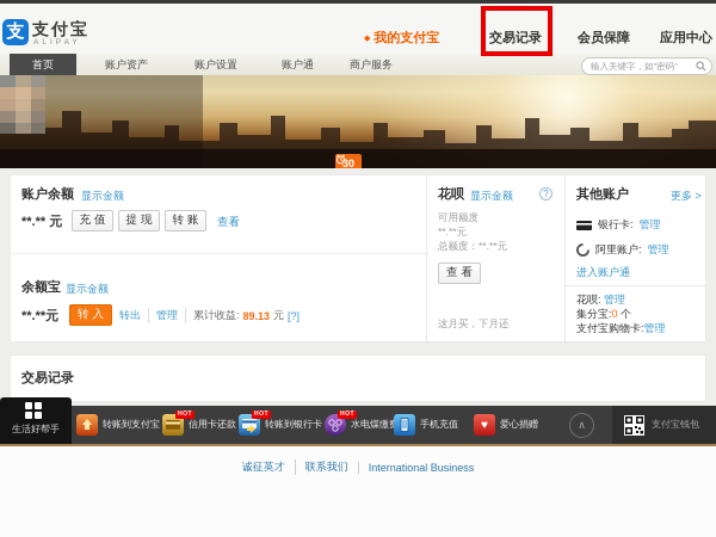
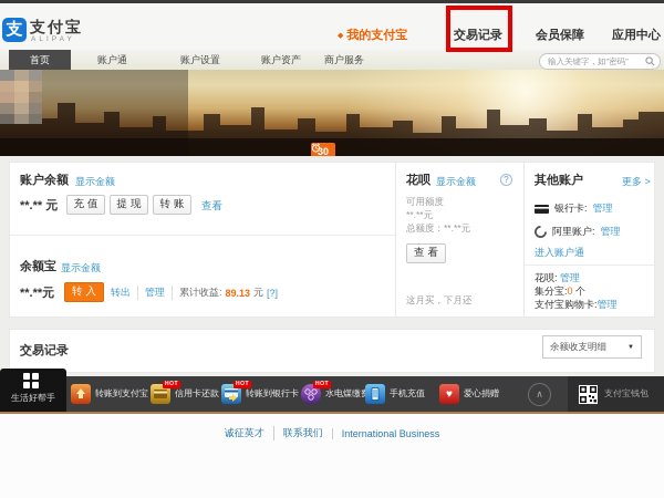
  支
  支付宝
  我的支付宝
  交易记录
  会员保障
  应用中心
  首页
- 账户资产
+ 账户通
  账户设置
- 账户通
+ 账户资产
  商户服务
  输入关键字，如"密码"
  30
  账户余额
  显示金额
  **.** 元
  充值
  提现
  转账
  查看
  余额宝
  显示金额
  **.**元
  转入
  转出
  管理
  累计收益:
  89.13
  元
  [?]
  花呗
  显示金额
  ?
  可用额度
  **.**元
  总额度：**.**元
  查看
  这月买，下月还
  其他账户
  更多 >
  银行卡:
  管理
  阿里账户:
  管理
  进入账户通
  花呗: 管理
  集分宝:0 个
  支付宝购物卡:管理
  交易记录
+ 余额收支明细
  生活好帮手
  转账到支付宝
  信用卡还款
  转账到银行卡
  水电煤缴
  手机充值
  ♥
  爱心捐赠
  ∧
  支付宝钱包
  诚征英才
  联系我们
  International Business
